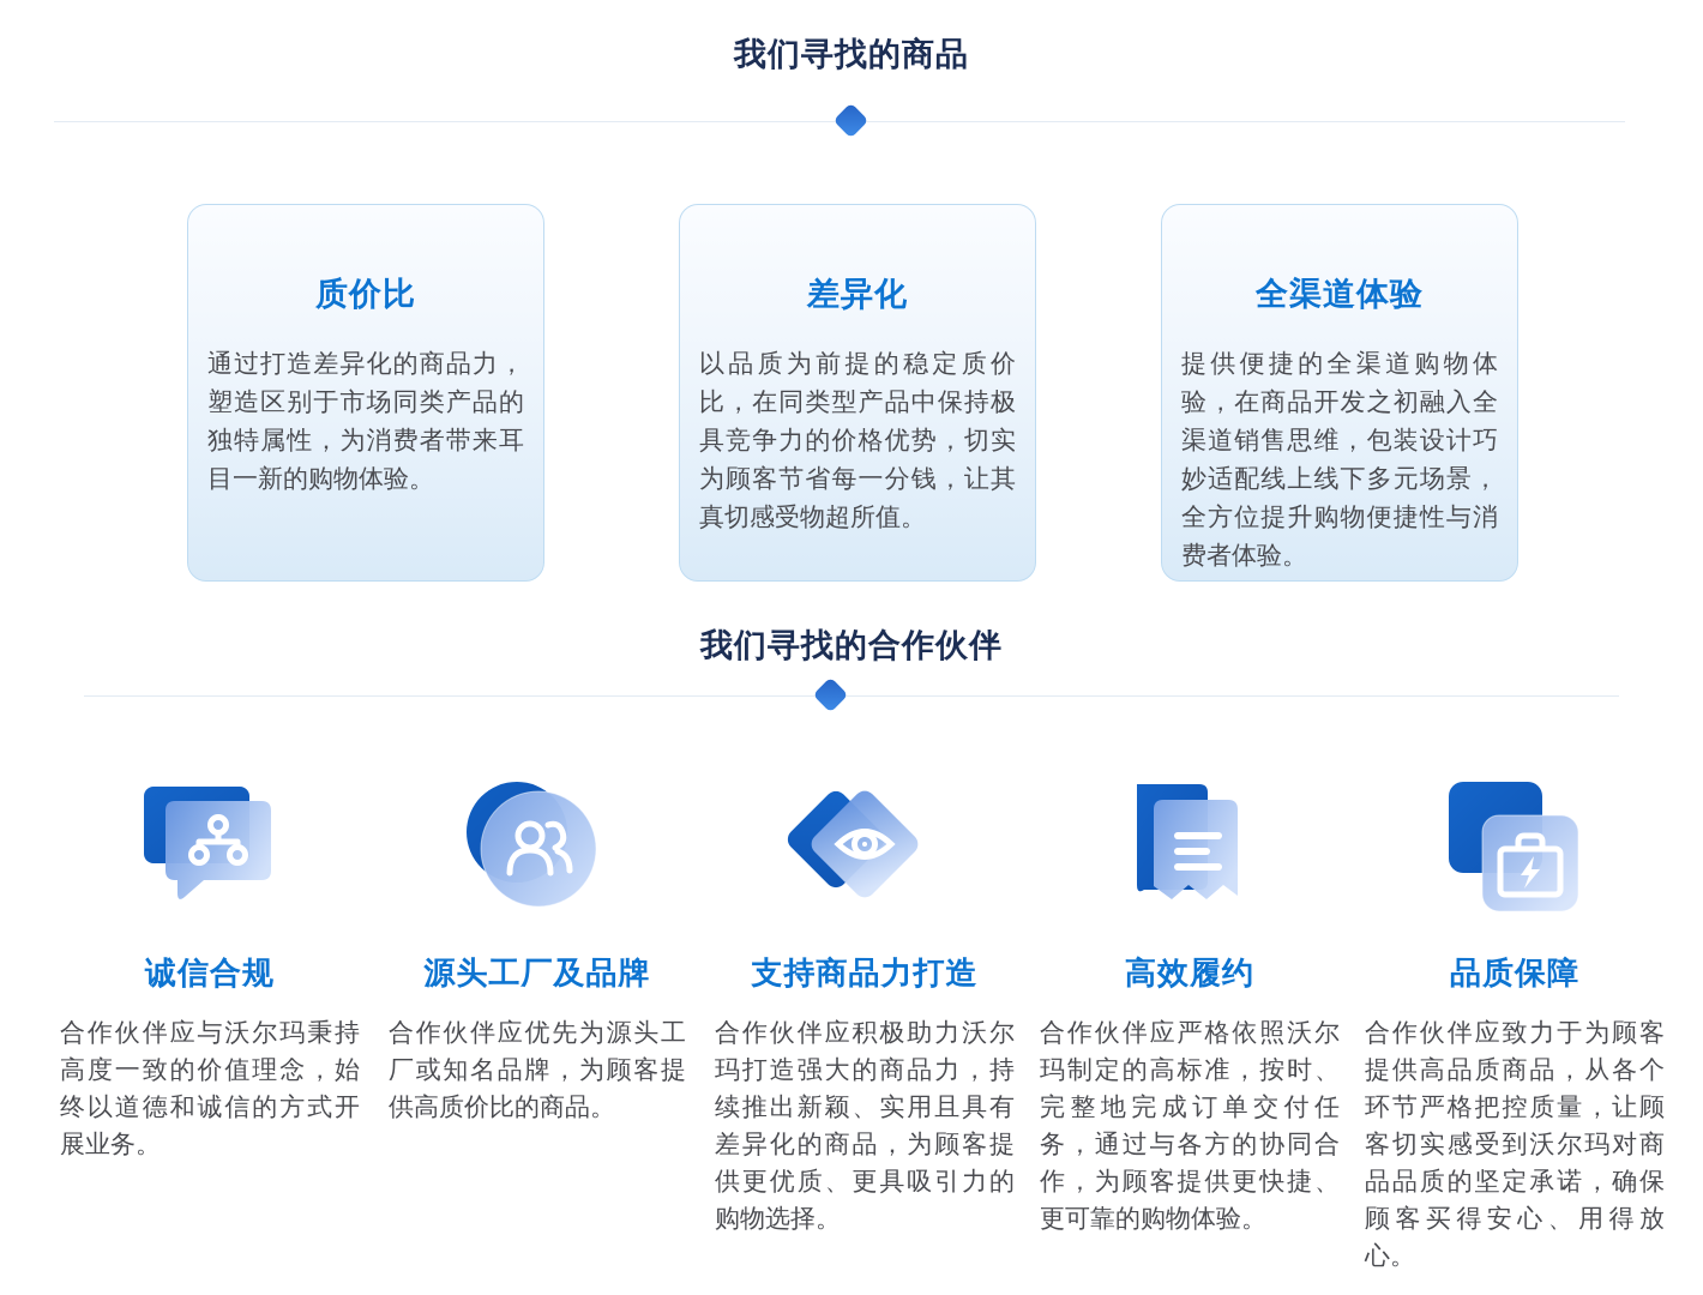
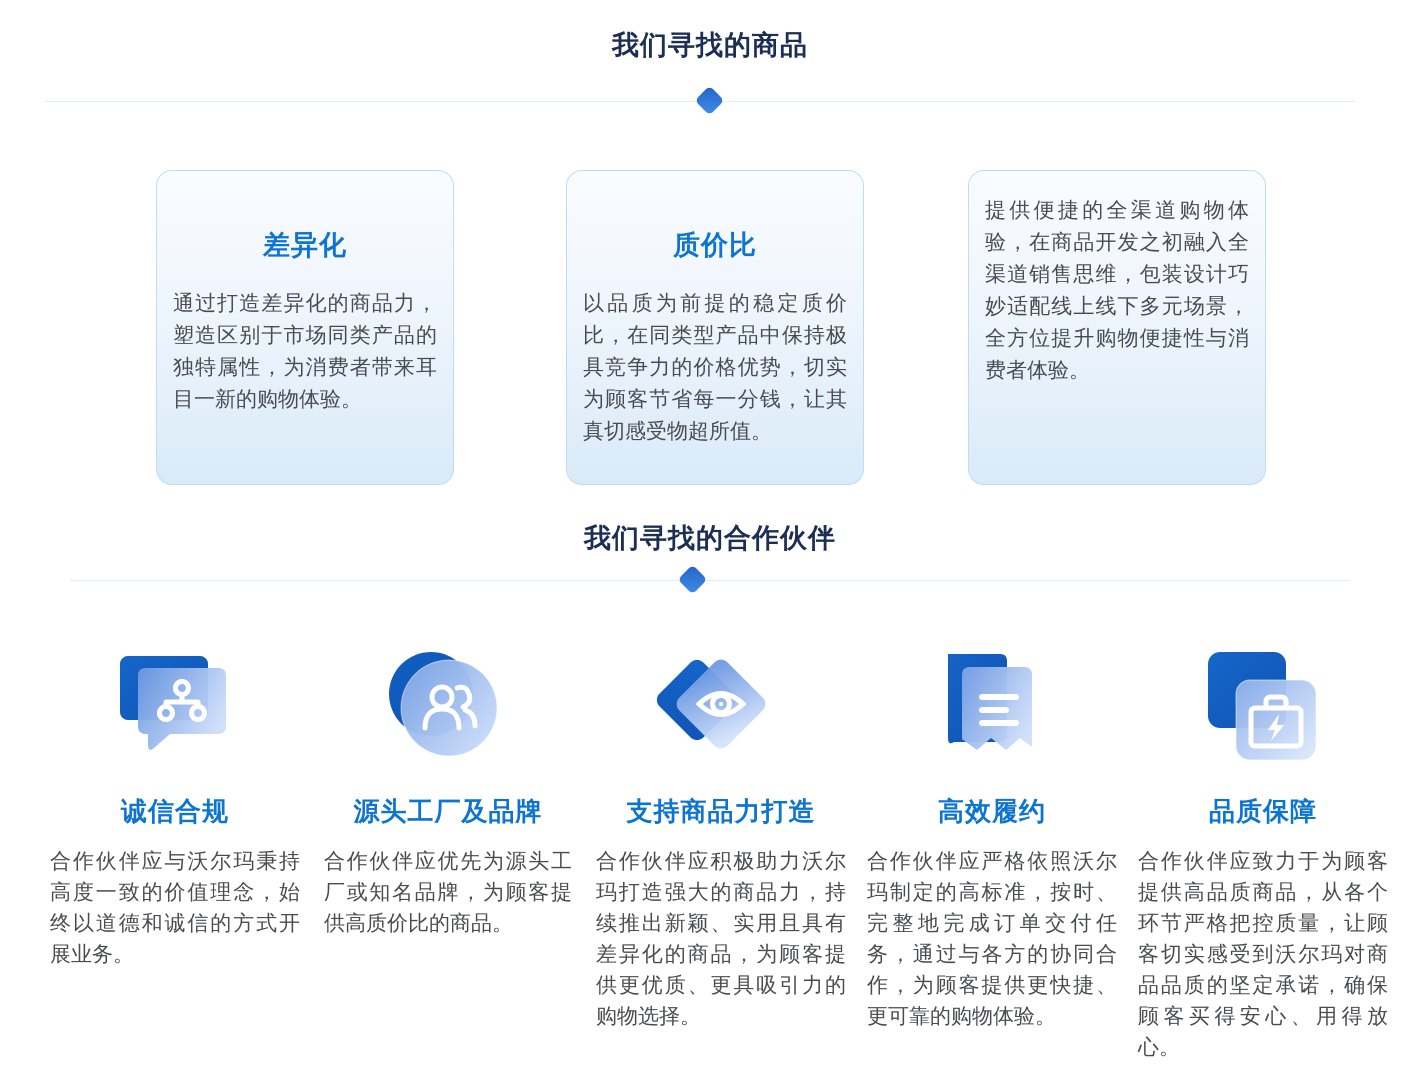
  我们寻找的商品
- 质价比
+ 差异化
  通过打造差异化的商品力，塑造区别于市场同类产品的独特属性，为消费者带来耳目一新的购物体验。
- 差异化
+ 质价比
  以品质为前提的稳定质价比，在同类型产品中保持极具竞争力的价格优势，切实为顾客节省每一分钱，让其真切感受物超所值。
- 全渠道体验
  提供便捷的全渠道购物体验，在商品开发之初融入全渠道销售思维，包装设计巧妙适配线上线下多元场景，全方位提升购物便捷性与消费者体验。
  我们寻找的合作伙伴
  诚信合规
  源头工厂及品牌
  支持商品力打造
  高效履约
  品质保障
  合作伙伴应与沃尔玛秉持高度一致的价值理念，始终以道德和诚信的方式开展业务。
  合作伙伴应优先为源头工厂或知名品牌，为顾客提供高质价比的商品。
  合作伙伴应积极助力沃尔玛打造强大的商品力，持续推出新颖、实用且具有差异化的商品，为顾客提供更优质、更具吸引力的购物选择。
  合作伙伴应严格依照沃尔玛制定的高标准，按时、完整地完成订单交付任务，通过与各方的协同合作，为顾客提供更快捷、更可靠的购物体验。
  合作伙伴应致力于为顾客提供高品质商品，从各个环节严格把控质量，让顾客切实感受到沃尔玛对商品品质的坚定承诺，确保顾客买得安心、用得放心。
